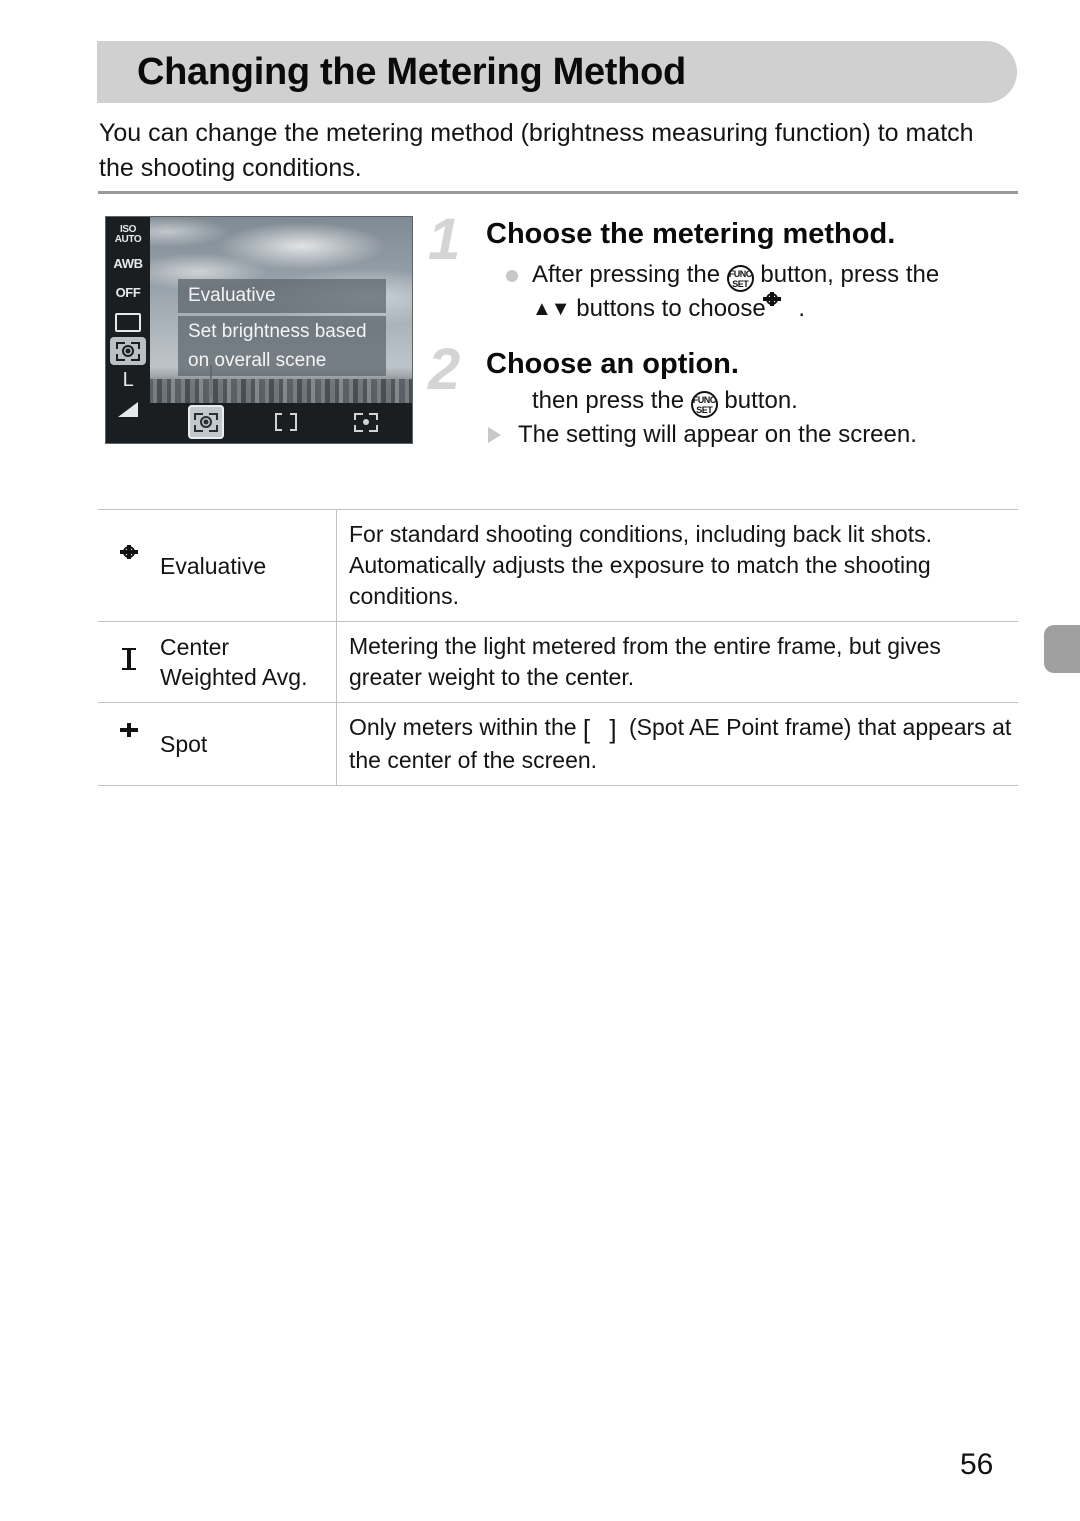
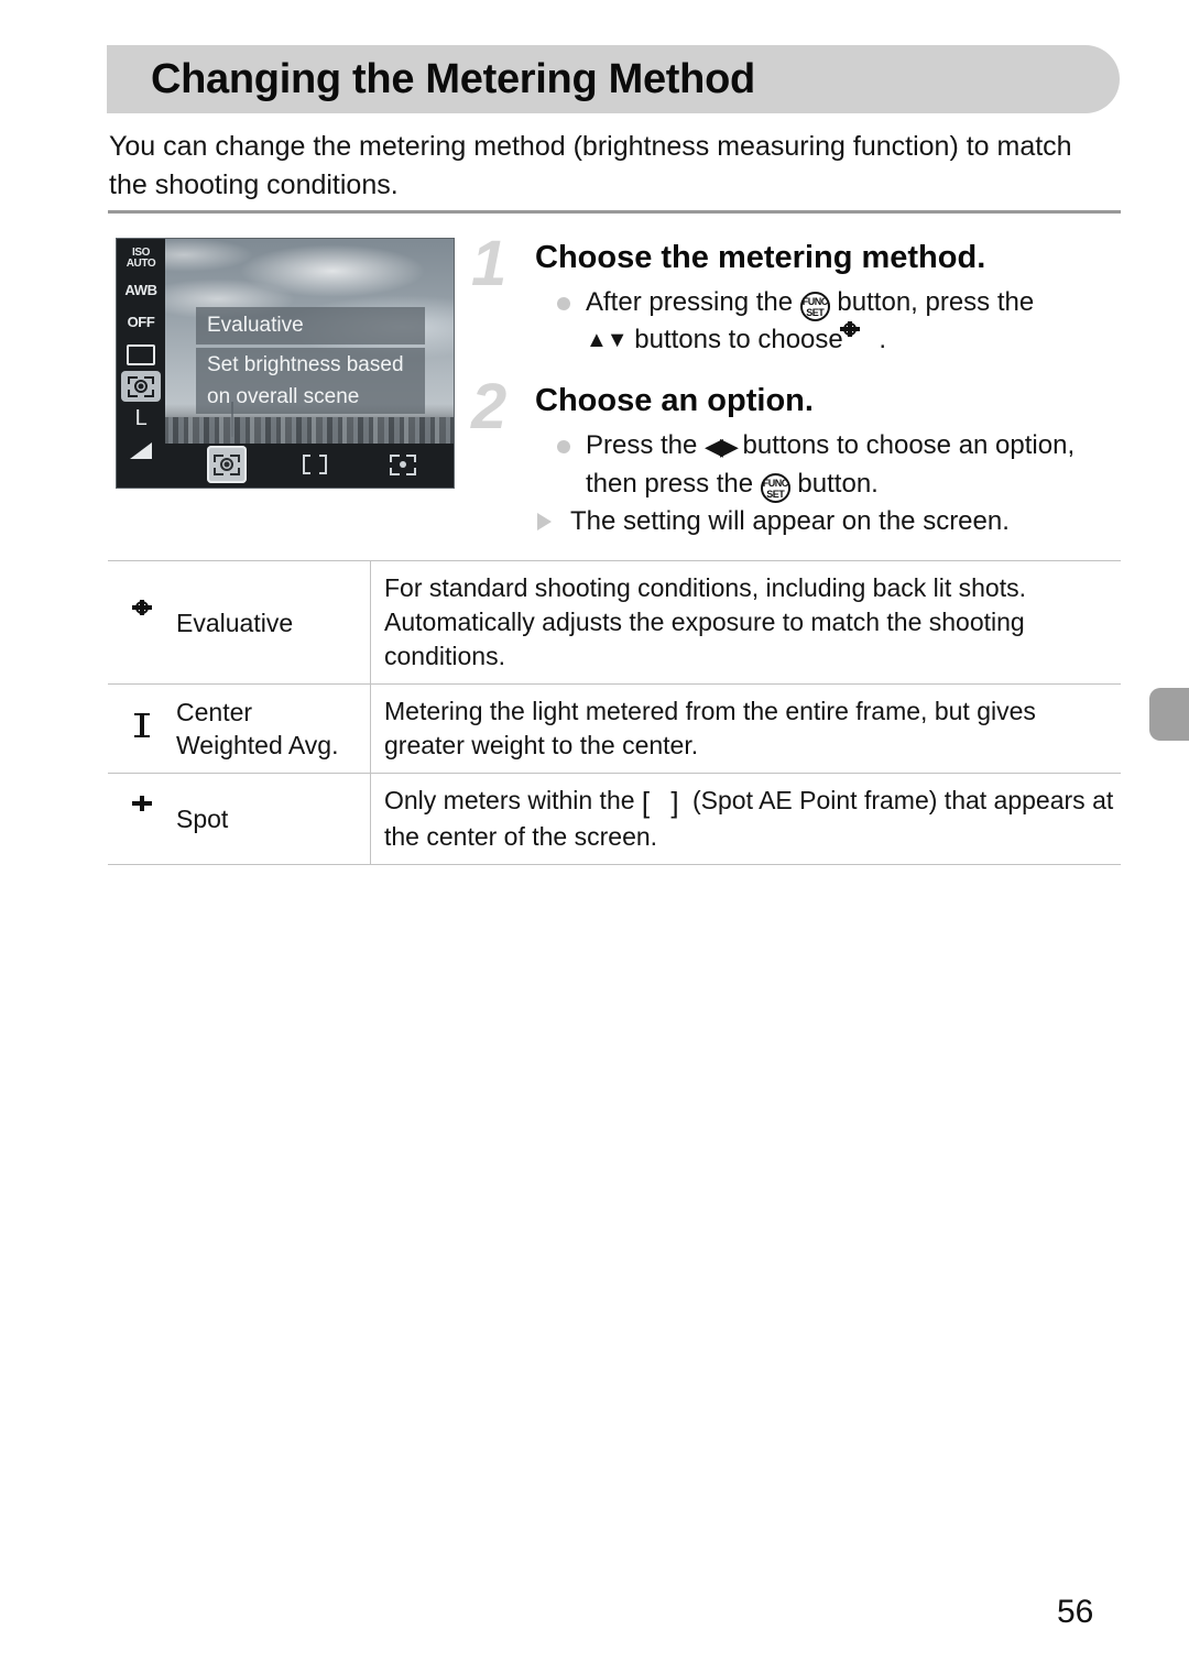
  Changing the Metering Method
  You can change the metering method (brightness measuring function) to match the shooting conditions.
  ISO
  AUTO
  AWB
  OFF
  L
  Evaluative
  Set brightness based
  on overall scene
  1
  Choose the metering method.
  After pressing the FUNC.
  SET button, press the
  ▲▼ buttons to choose .
  2
  Choose an option.
+ Press the ◀▶ buttons to choose an option,
  then press the FUNC.
  SET button.
  The setting will appear on the screen.
  	Evaluative	For standard shooting conditions, including back lit shots. Automatically adjusts the exposure to match the shooting conditions.
  	Center Weighted Avg.	Metering the light metered from the entire frame, but gives greater weight to the center.
  	Spot	Only meters within the [ ] (Spot AE Point frame) that appears at the center of the screen.
  56
